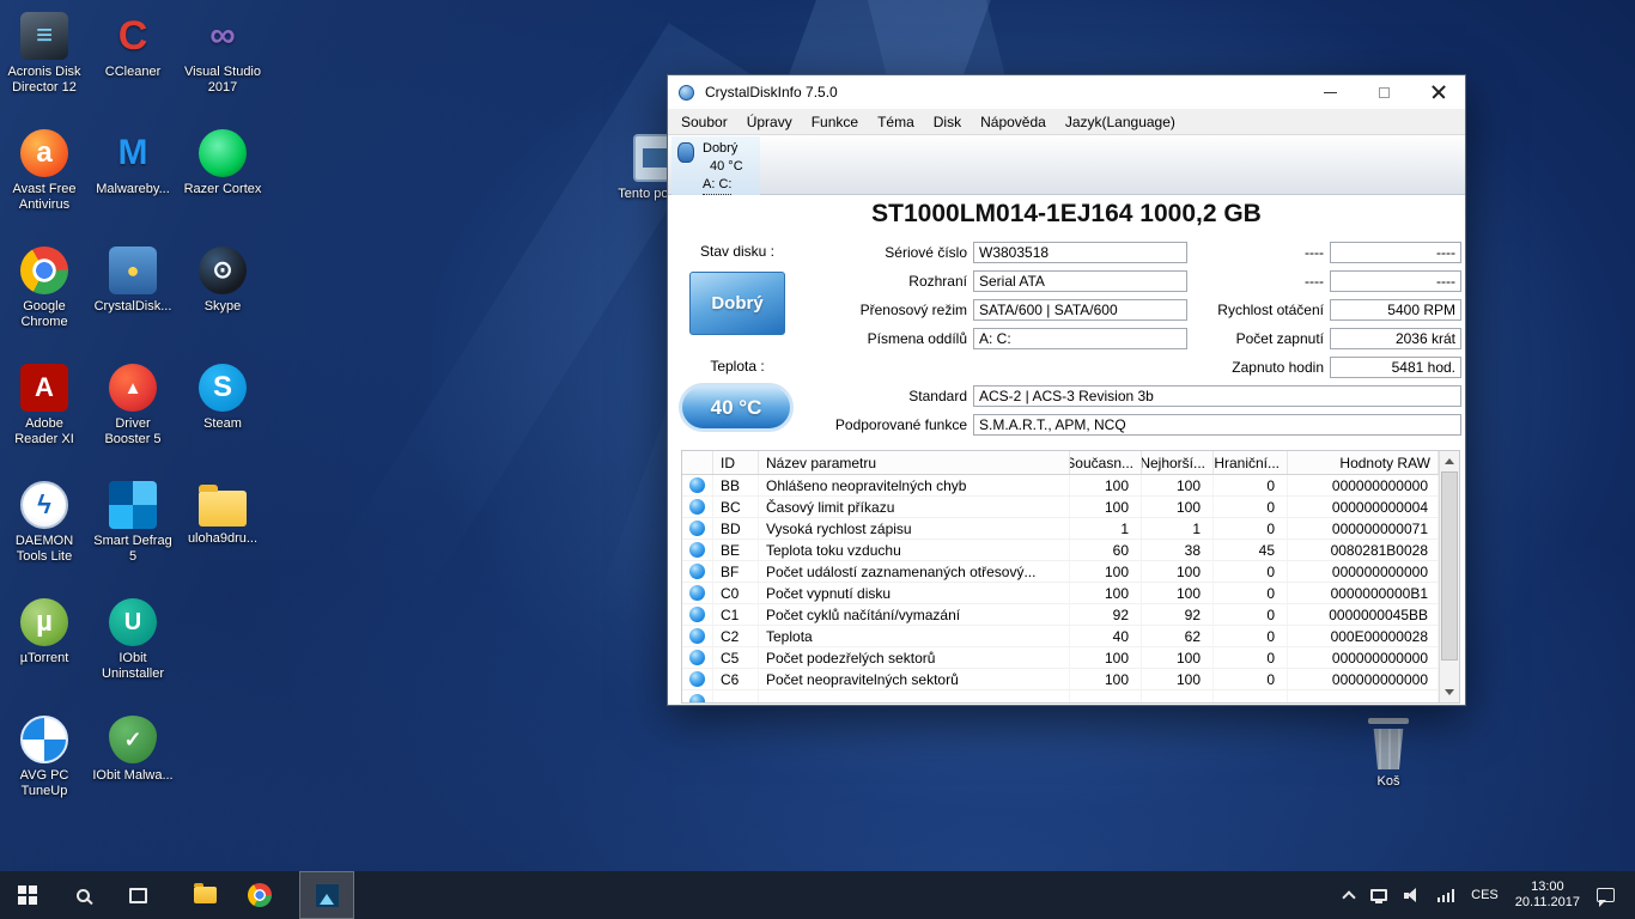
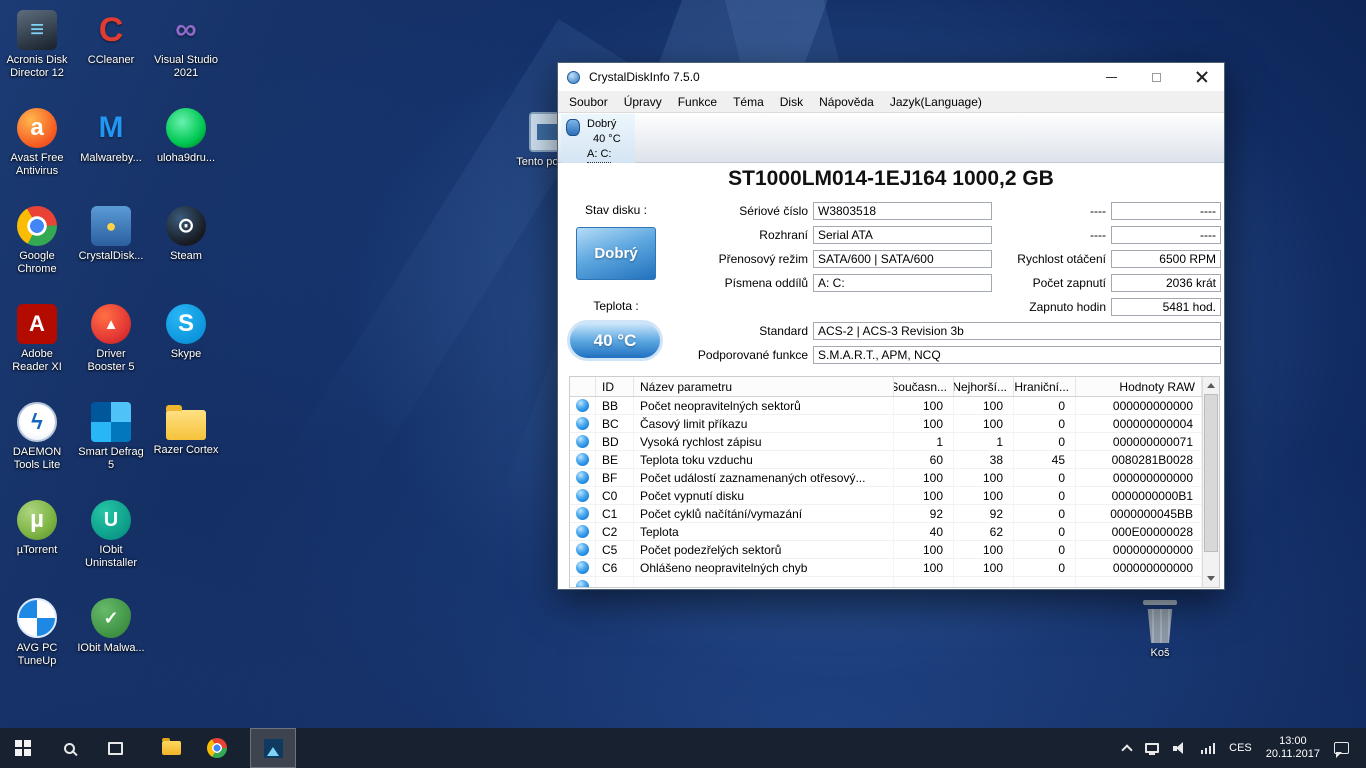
  ≡
  Acronis Disk Director 12
  a
  Avast Free Antivirus
  Google Chrome
  A
  Adobe Reader XI
  ϟ
  DAEMON Tools Lite
  µ
  µTorrent
  AVG PC TuneUp
  C
  CCleaner
  M
  Malwareby...
  ●
  CrystalDisk...
  ▲
  Driver Booster 5
  Smart Defrag 5
  U
  IObit Uninstaller
  ✓
  IObit Malwa...
  ∞
- Visual Studio 2017
+ Visual Studio 2021
- Razer Cortex
+ uloha9dru...
  ⊙
- Skype
+ Steam
  S
- Steam
+ Skype
- uloha9dru...
+ Razer Cortex
  Koš
  CrystalDiskInfo 7.5.0
  Soubor
  Úpravy
  Funkce
  Téma
  Disk
  Nápověda
  Jazyk(Language)
  Dobrý
  40 °C
  A: C:
  ST1000LM014-1EJ164 1000,2 GB
  Stav disku :
  Dobrý
  Teplota :
  40 °C
  Sériové číslo
  W3803518
  Rozhraní
  Serial ATA
  Přenosový režim
  SATA/600 | SATA/600
  Písmena oddílů
  A: C:
  ----
  ----
  ----
  ----
  Rychlost otáčení
- 5400 RPM
+ 6500 RPM
  Počet zapnutí
  2036 krát
  Zapnuto hodin
  5481 hod.
  Standard
  ACS-2 | ACS-3 Revision 3b
  Podporované funkce
  S.M.A.R.T., APM, NCQ
  ID
  Název parametru
  Současn...
  Nejhorší...
  Hraniční...
  Hodnoty RAW
  BB
- Ohlášeno neopravitelných chyb
+ Počet neopravitelných sektorů
  100
  100
  0
  000000000000
  BC
  Časový limit příkazu
  100
  100
  0
  000000000004
  BD
  Vysoká rychlost zápisu
  1
  1
  0
  000000000071
  BE
  Teplota toku vzduchu
  60
  38
  45
  0080281B0028
  BF
  Počet událostí zaznamenaných otřesový...
  100
  100
  0
  000000000000
  C0
  Počet vypnutí disku
  100
  100
  0
  0000000000B1
  C1
  Počet cyklů načítání/vymazání
  92
  92
  0
  0000000045BB
  C2
  Teplota
  40
  62
  0
  000E00000028
  C5
  Počet podezřelých sektorů
  100
  100
  0
  000000000000
  C6
- Počet neopravitelných sektorů
+ Ohlášeno neopravitelných chyb
  100
  100
  0
  000000000000
  CES
  13:00
  20.11.2017
